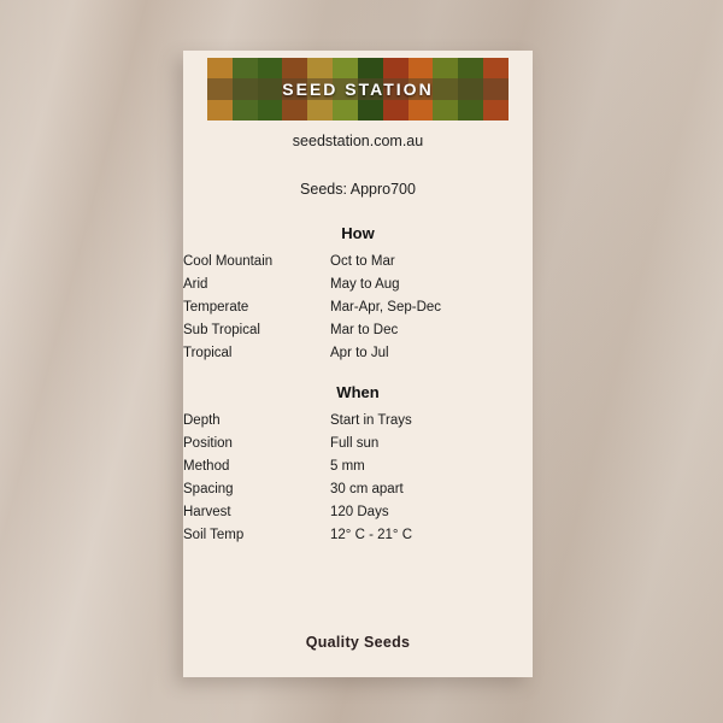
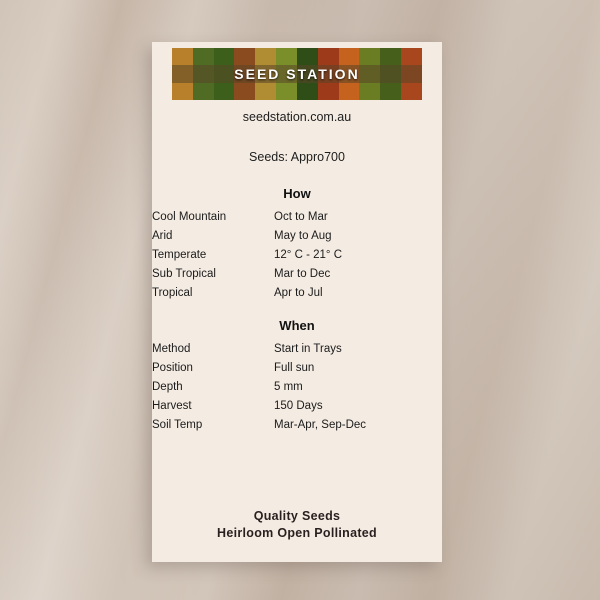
  SEED STATION
  seedstation.com.au
  Seeds: Appro700
  How
  Cool Mountain	Oct to Mar
  Arid	May to Aug
- Temperate	Mar-Apr, Sep-Dec
+ Temperate	12° C - 21° C
  Sub Tropical	Mar to Dec
  Tropical	Apr to Jul
  When
- Depth	Start in Trays
+ Method	Start in Trays
  Position	Full sun
- Method	5 mm
+ Depth	5 mm
- Spacing	30 cm apart
- Harvest	120 Days
+ Harvest	150 Days
- Soil Temp	12° C - 21° C
+ Soil Temp	Mar-Apr, Sep-Dec
  Quality Seeds
+ Heirloom Open Pollinated
